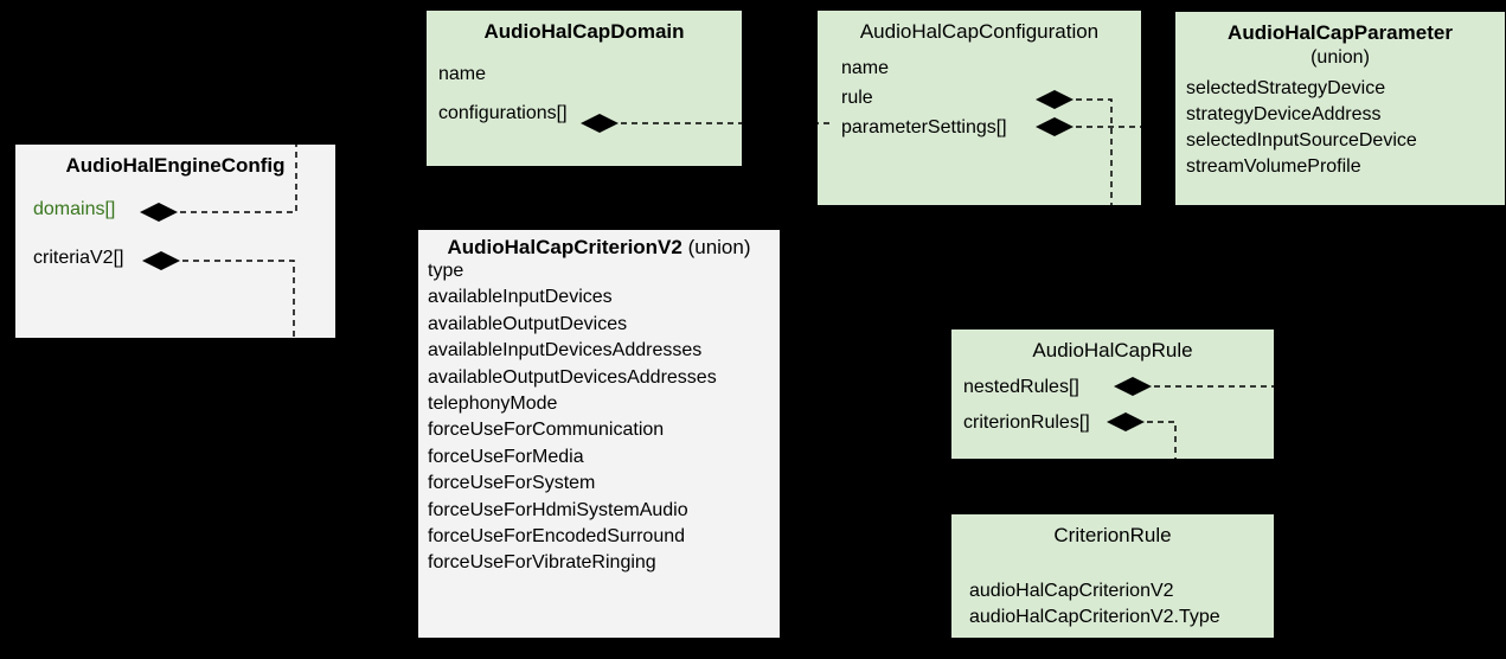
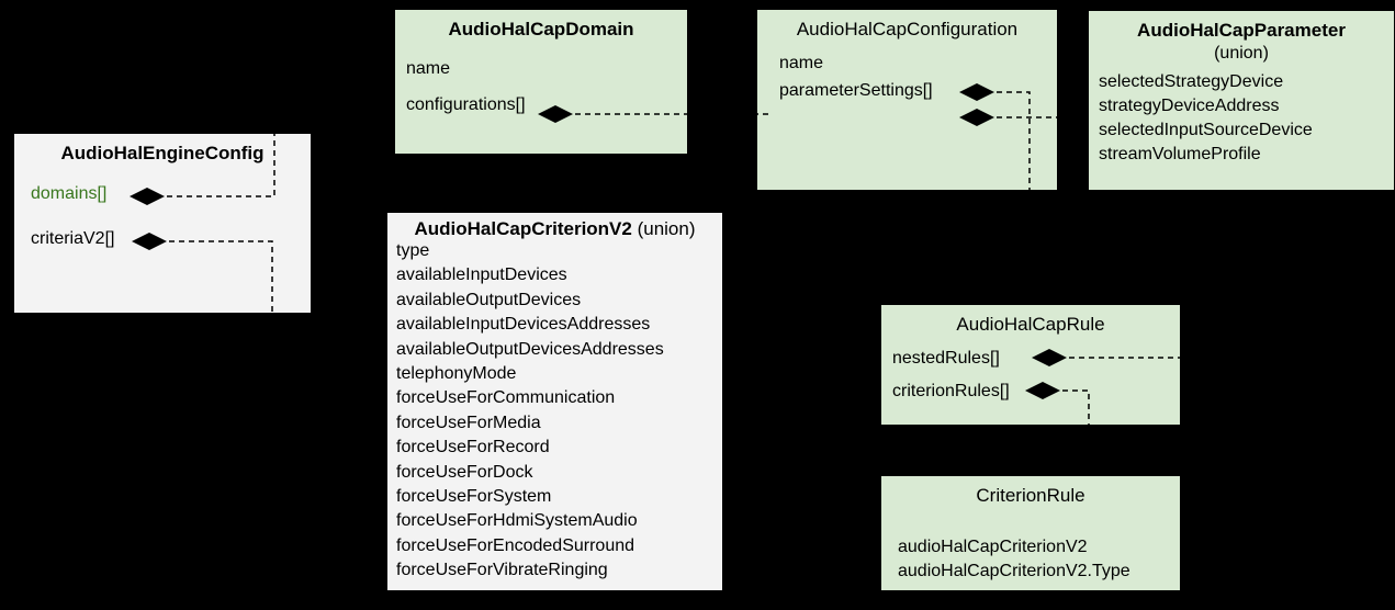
  AudioHalEngineConfig
  domains[]
  criteriaV2[]
  AudioHalCapDomain
  name
  configurations[]
  AudioHalCapConfiguration
  name
- rule
  parameterSettings[]
  AudioHalCapParameter
  (union)
  selectedStrategyDevice
  strategyDeviceAddress
  selectedInputSourceDevice
  streamVolumeProfile
  AudioHalCapCriterionV2 (union)
  type
  availableInputDevices
  availableOutputDevices
  availableInputDevicesAddresses
  availableOutputDevicesAddresses
  telephonyMode
  forceUseForCommunication
  forceUseForMedia
+ forceUseForRecord
+ forceUseForDock
  forceUseForSystem
  forceUseForHdmiSystemAudio
  forceUseForEncodedSurround
  forceUseForVibrateRinging
  AudioHalCapRule
  nestedRules[]
  criterionRules[]
  CriterionRule
  audioHalCapCriterionV2
  audioHalCapCriterionV2.Type
